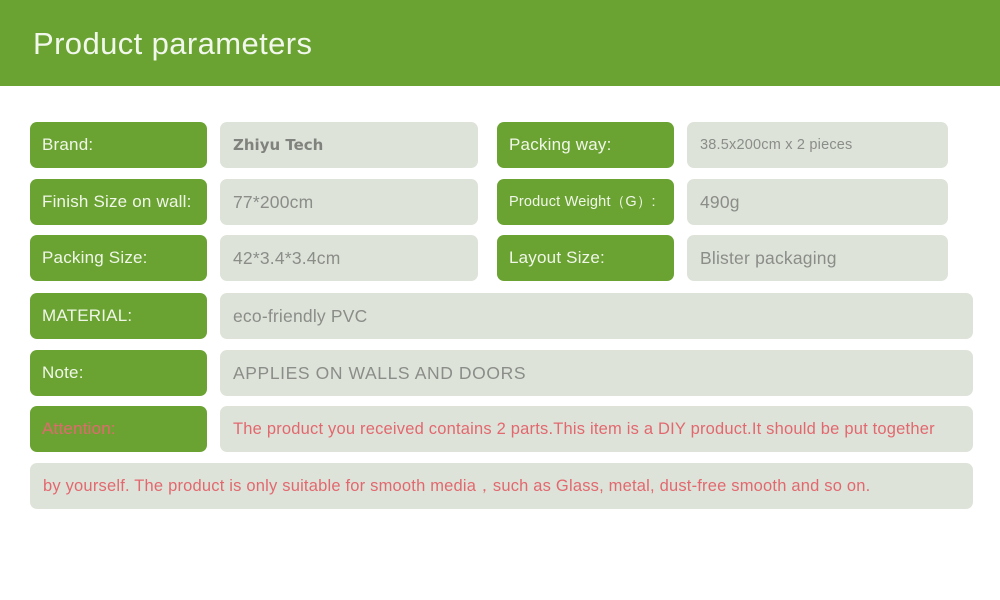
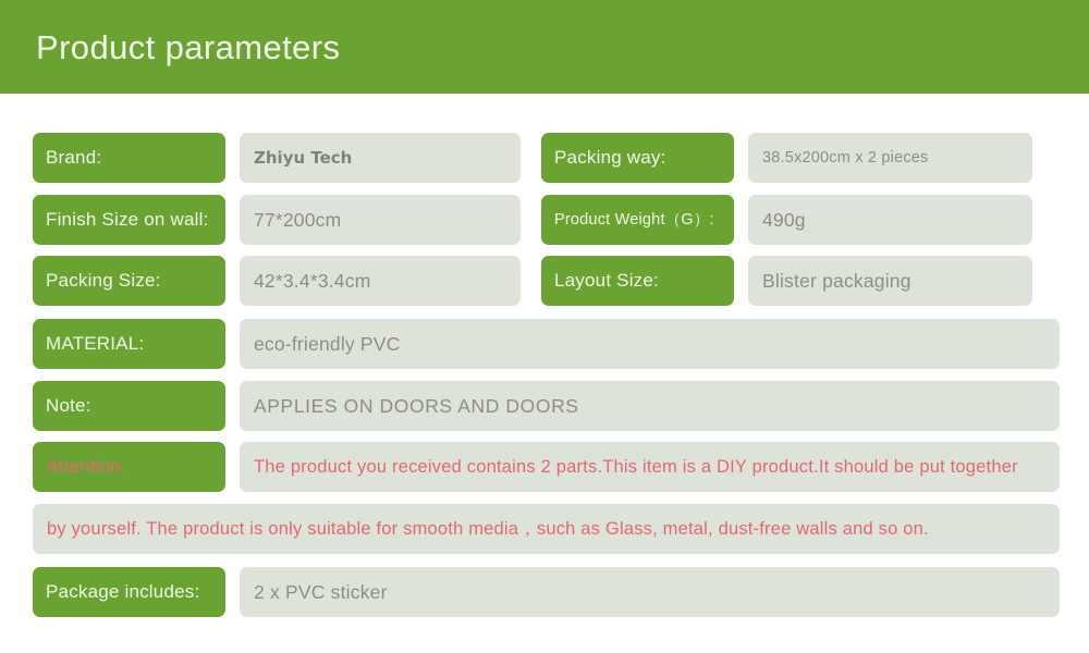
  Product parameters
  Brand:
  Zhiyu Tech
  Packing way:
  38.5x200cm x 2 pieces
  Finish Size on wall:
  77*200cm
  Product Weight（G）:
  490g
  Packing Size:
  42*3.4*3.4cm
  Layout Size:
  Blister packaging
  MATERIAL:
  eco-friendly PVC
  Note:
- APPLIES ON WALLS AND DOORS
+ APPLIES ON DOORS AND DOORS
  Attention:
  The product you received contains 2 parts.This item is a DIY product.It should be put together
- by yourself. The product is only suitable for smooth media，such as Glass, metal, dust-free smooth and so on.
+ by yourself. The product is only suitable for smooth media，such as Glass, metal, dust-free walls and so on.
+ Package includes:
+ 2 x PVC sticker
